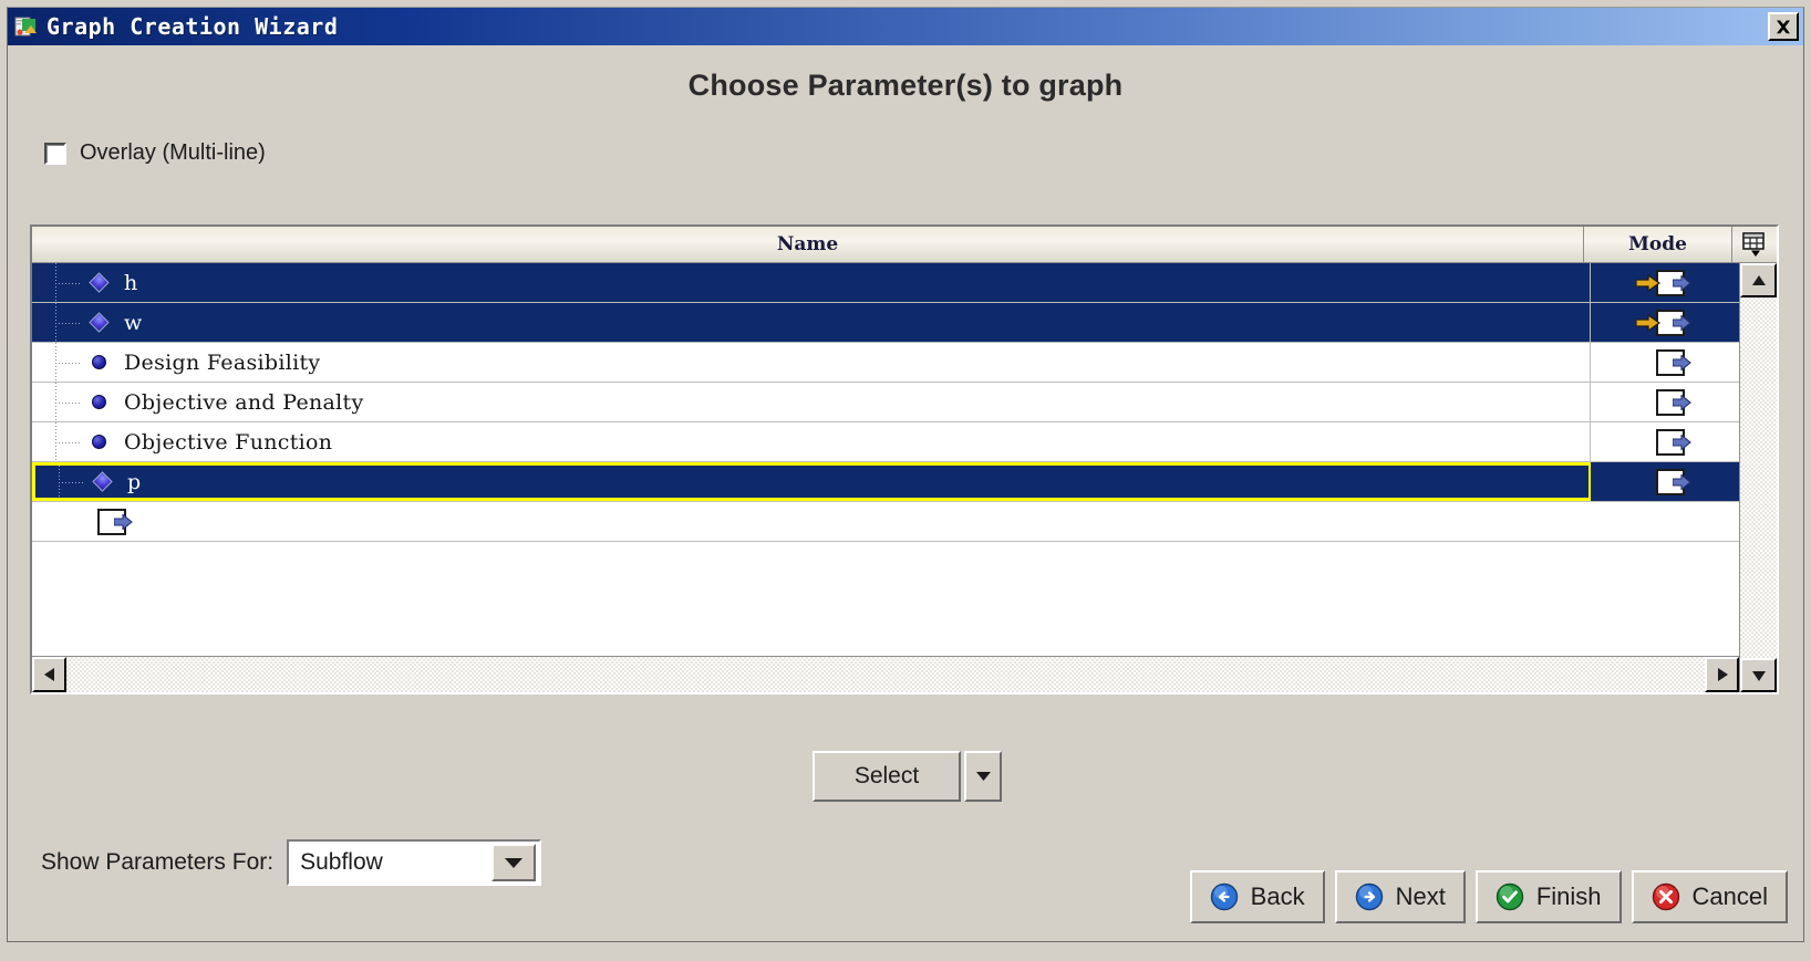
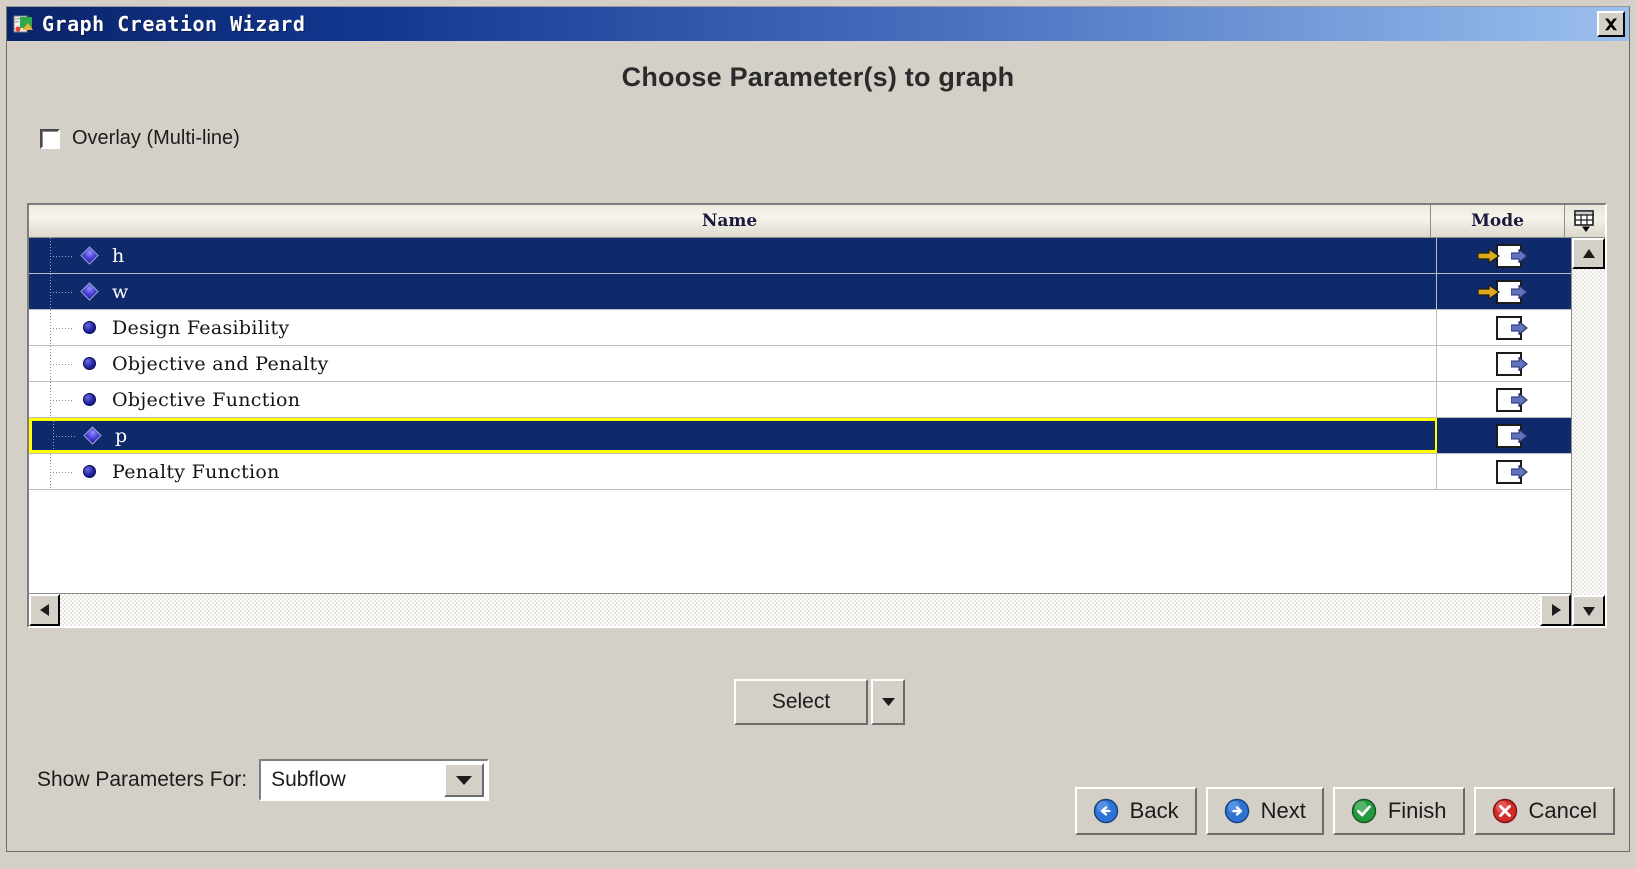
  Graph Creation Wizard
  Choose Parameter(s) to graph
  Overlay (Multi-line)
  Name
  Mode
  h
  w
  Design Feasibility
  Objective and Penalty
  Objective Function
  p
+ Penalty Function
  Select
  Show Parameters For:
  Subflow
  Back
  Next
  Finish
  Cancel
